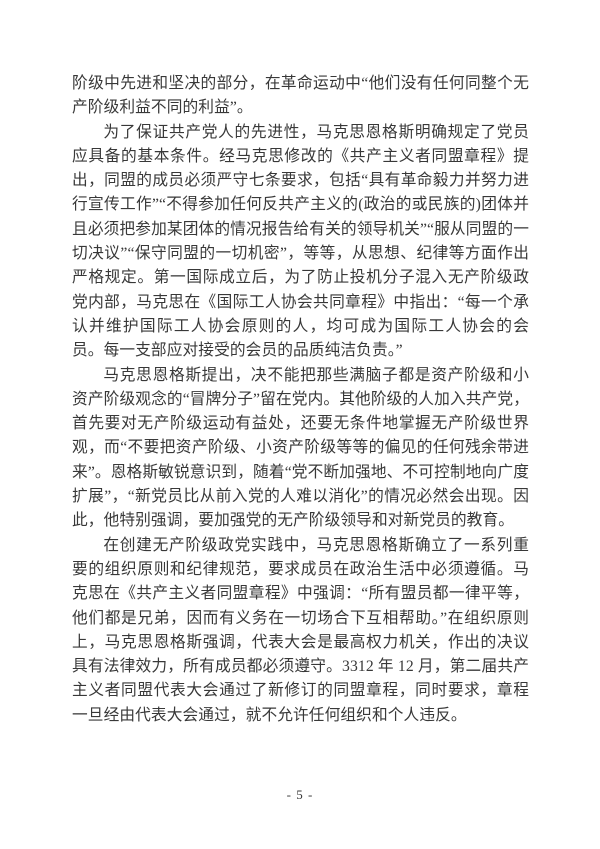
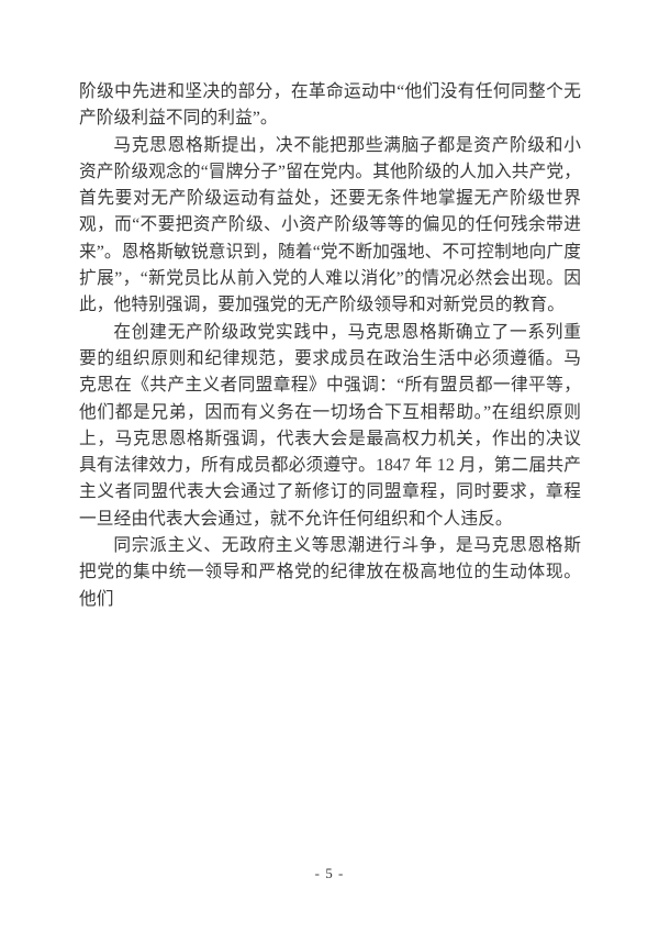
  阶级中先进和坚决的部分，在革命运动中“他们没有任何同整个无产阶级利益不同的利益”。
- 为了保证共产党人的先进性，马克思恩格斯明确规定了党员应具备的基本条件。经马克思修改的《共产主义者同盟章程》提出，同盟的成员必须严守七条要求，包括“具有革命毅力并努力进行宣传工作”“不得参加任何反共产主义的(政治的或民族的)团体并且必须把参加某团体的情况报告给有关的领导机关”“服从同盟的一切决议”“保守同盟的一切机密”，等等，从思想、纪律等方面作出严格规定。第一国际成立后，为了防止投机分子混入无产阶级政党内部，马克思在《国际工人协会共同章程》中指出：“每一个承认并维护国际工人协会原则的人，均可成为国际工人协会的会员。每一支部应对接受的会员的品质纯洁负责。”
  马克思恩格斯提出，决不能把那些满脑子都是资产阶级和小资产阶级观念的“冒牌分子”留在党内。其他阶级的人加入共产党，首先要对无产阶级运动有益处，还要无条件地掌握无产阶级世界观，而“不要把资产阶级、小资产阶级等等的偏见的任何残余带进来”。恩格斯敏锐意识到，随着“党不断加强地、不可控制地向广度扩展”，“新党员比从前入党的人难以消化”的情况必然会出现。因此，他特别强调，要加强党的无产阶级领导和对新党员的教育。
- 在创建无产阶级政党实践中，马克思恩格斯确立了一系列重要的组织原则和纪律规范，要求成员在政治生活中必须遵循。马克思在《共产主义者同盟章程》中强调：“所有盟员都一律平等，他们都是兄弟，因而有义务在一切场合下互相帮助。”在组织原则上，马克思恩格斯强调，代表大会是最高权力机关，作出的决议具有法律效力，所有成员都必须遵守。3312 年 12 月，第二届共产主义者同盟代表大会通过了新修订的同盟章程，同时要求，章程一旦经由代表大会通过，就不允许任何组织和个人违反。
+ 在创建无产阶级政党实践中，马克思恩格斯确立了一系列重要的组织原则和纪律规范，要求成员在政治生活中必须遵循。马克思在《共产主义者同盟章程》中强调：“所有盟员都一律平等，他们都是兄弟，因而有义务在一切场合下互相帮助。”在组织原则上，马克思恩格斯强调，代表大会是最高权力机关，作出的决议具有法律效力，所有成员都必须遵守。1847 年 12 月，第二届共产主义者同盟代表大会通过了新修订的同盟章程，同时要求，章程一旦经由代表大会通过，就不允许任何组织和个人违反。
+ 同宗派主义、无政府主义等思潮进行斗争，是马克思恩格斯把党的集中统一领导和严格党的纪律放在极高地位的生动体现。他们
  - 5 -
